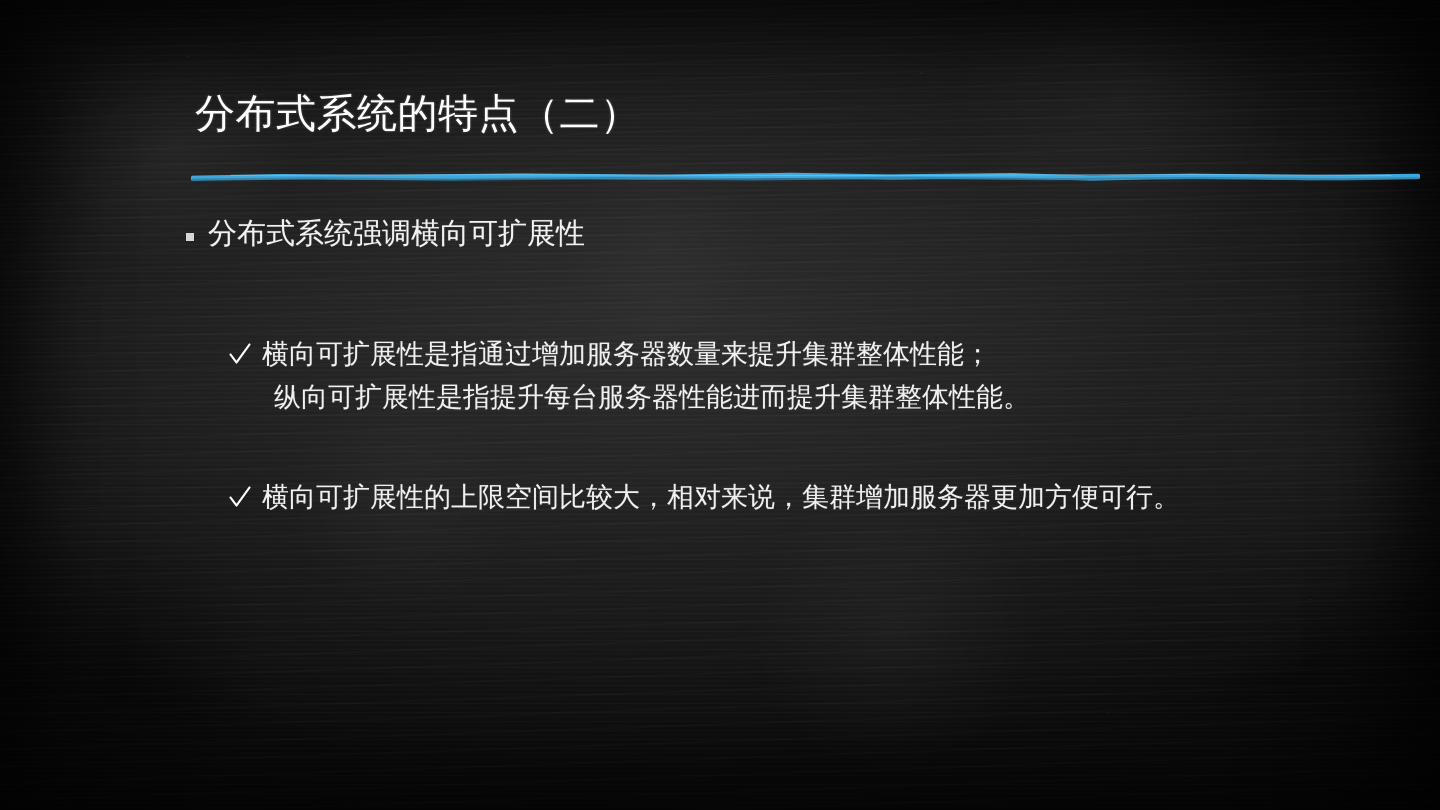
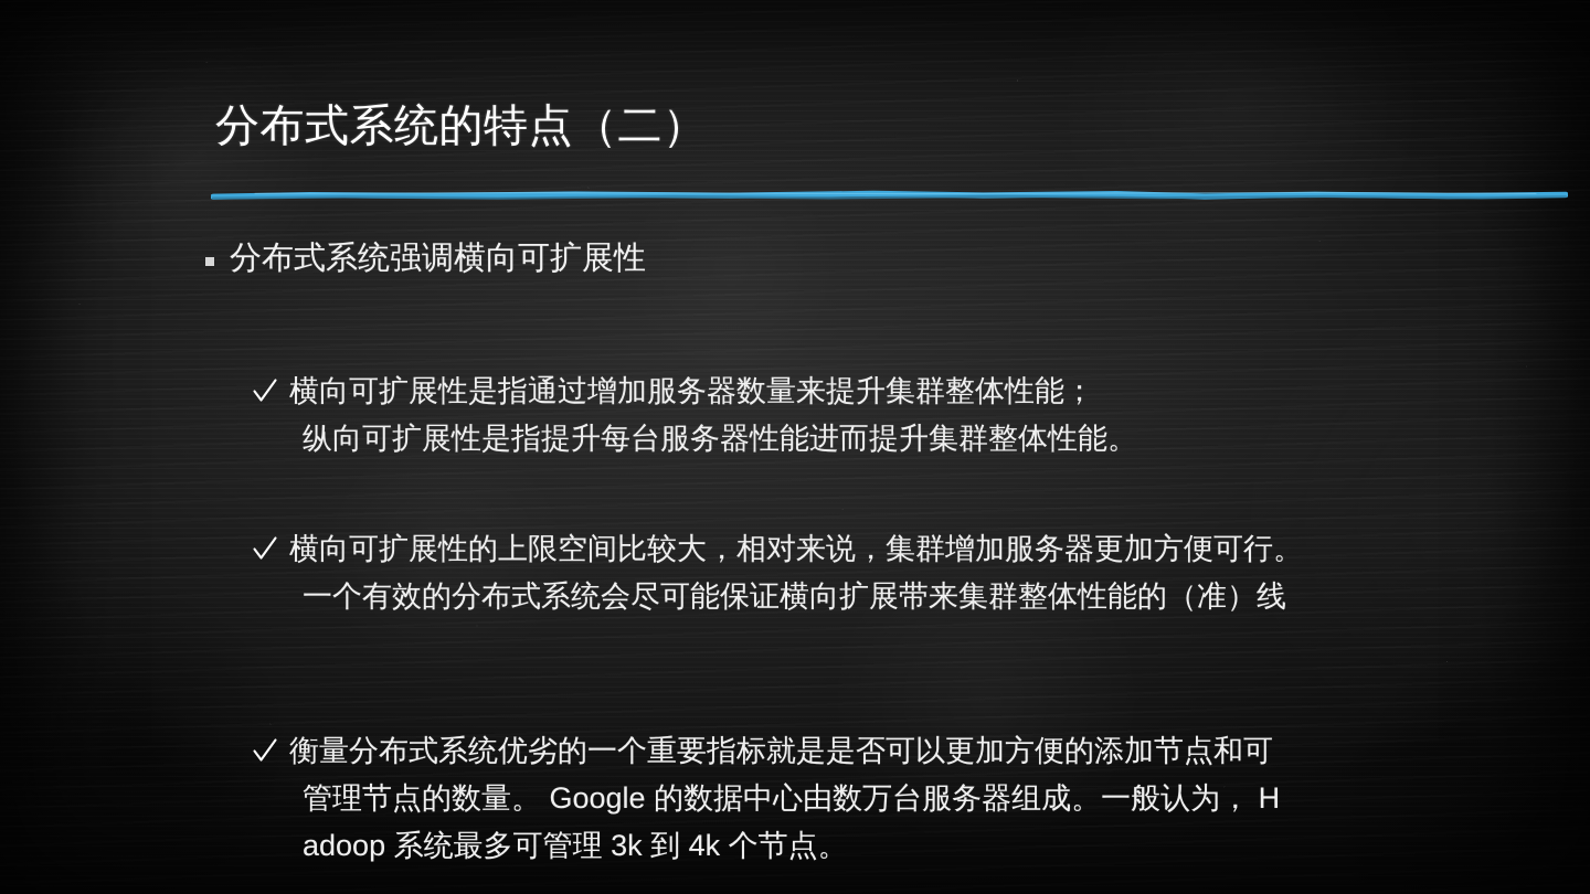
  分布式系统的特点（二）
  分布式系统强调横向可扩展性
  横向可扩展性是指通过增加服务器数量来提升集群整体性能；
  纵向可扩展性是指提升每台服务器性能进而提升集群整体性能。
  横向可扩展性的上限空间比较大，相对来说，集群增加服务器更加方便可行。
+ 一个有效的分布式系统会尽可能保证横向扩展带来集群整体性能的（准）线
+ 衡量分布式系统优劣的一个重要指标就是是否可以更加方便的添加节点和可
+ 管理节点的数量。 Google 的数据中心由数万台服务器组成。一般认为， H
+ adoop 系统最多可管理 3k 到 4k 个节点。
